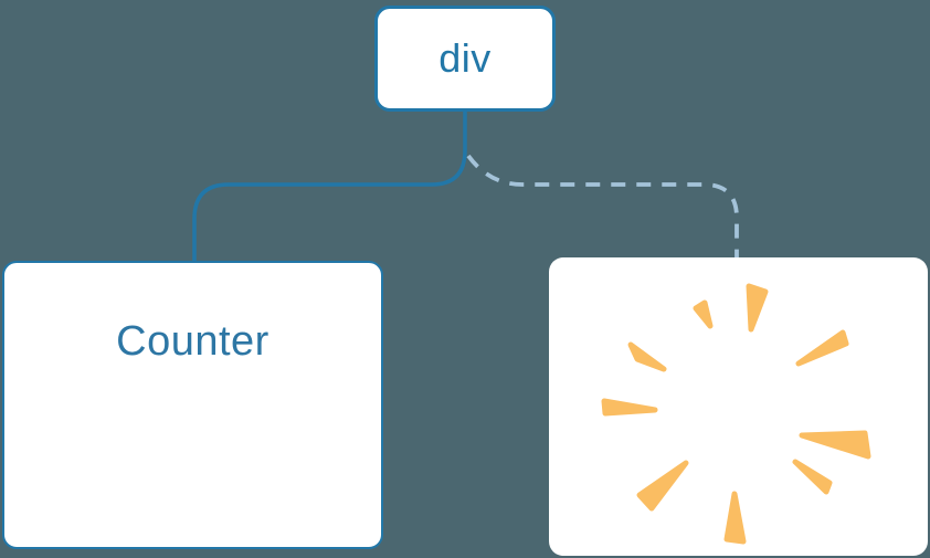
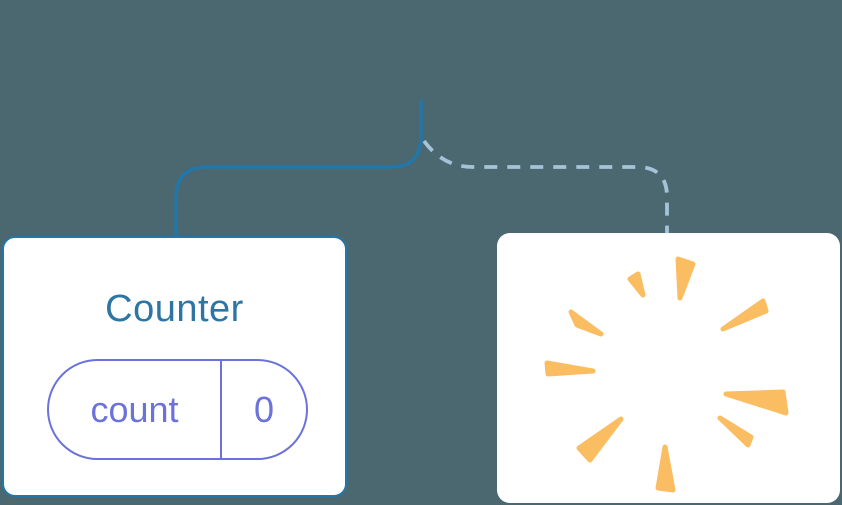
- div
  Counter
+ count
+ 0
